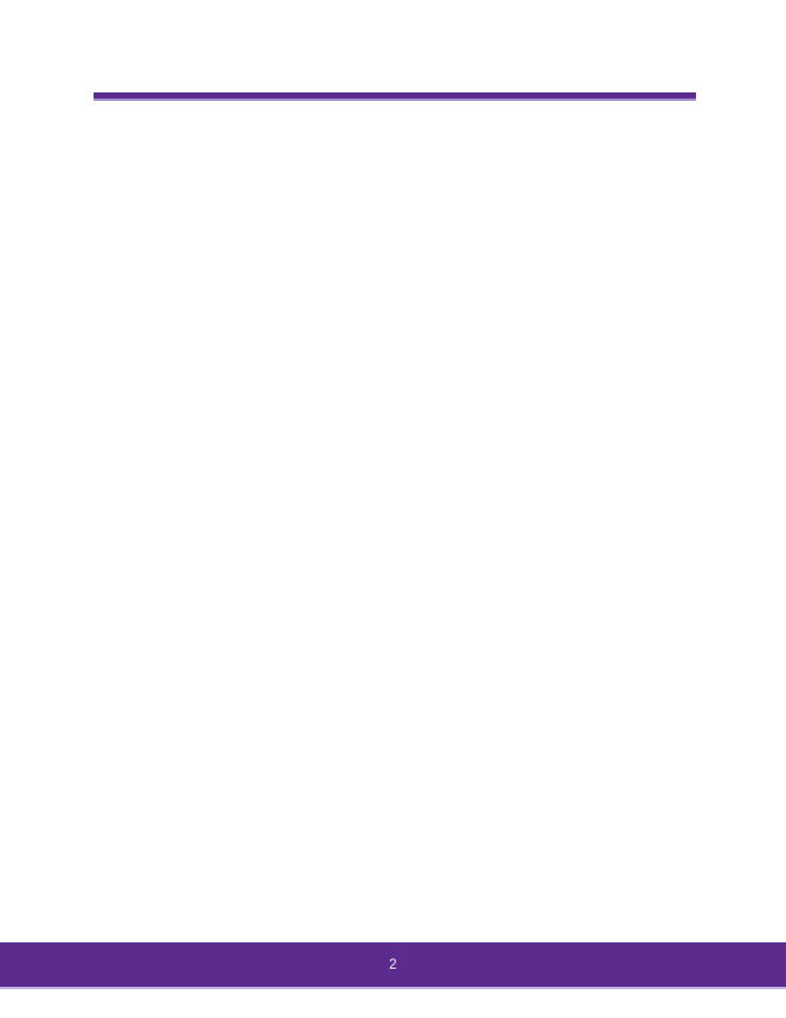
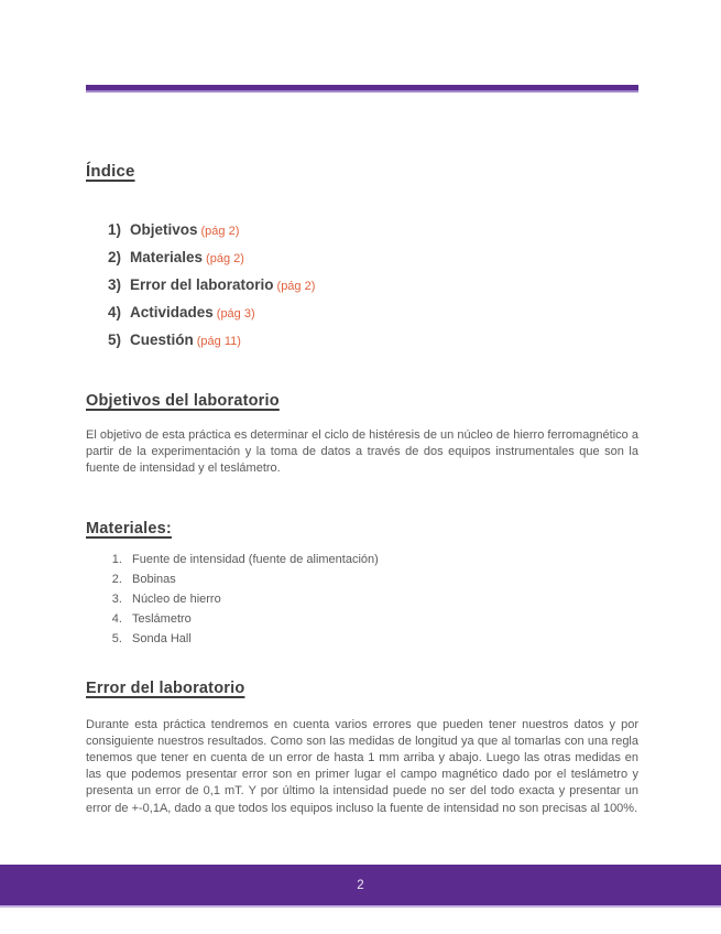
+ Índice
+ 1) Objetivos (pág 2)
+ 2) Materiales (pág 2)
+ 3) Error del laboratorio (pág 2)
+ 4) Actividades (pág 3)
+ 5) Cuestión (pág 11)
+ Objetivos del laboratorio
+ El objetivo de esta práctica es determinar el ciclo de histéresis de un núcleo de hierro ferromagnético a partir de la experimentación y la toma de datos a través de dos equipos instrumentales que son la fuente de intensidad y el teslámetro.
+ Materiales:
+ Fuente de intensidad (fuente de alimentación)
+ Bobinas
+ Núcleo de hierro
+ Teslámetro
+ Sonda Hall
+ Error del laboratorio
+ Durante esta práctica tendremos en cuenta varios errores que pueden tener nuestros datos y por consiguiente nuestros resultados. Como son las medidas de longitud ya que al tomarlas con una regla tenemos que tener en cuenta de un error de hasta 1 mm arriba y abajo. Luego las otras medidas en las que podemos presentar error son en primer lugar el campo magnético dado por el teslámetro y presenta un error de 0,1 mT. Y por último la intensidad puede no ser del todo exacta y presentar un error de +-0,1A, dado a que todos los equipos incluso la fuente de intensidad no son precisas al 100%.
  2
